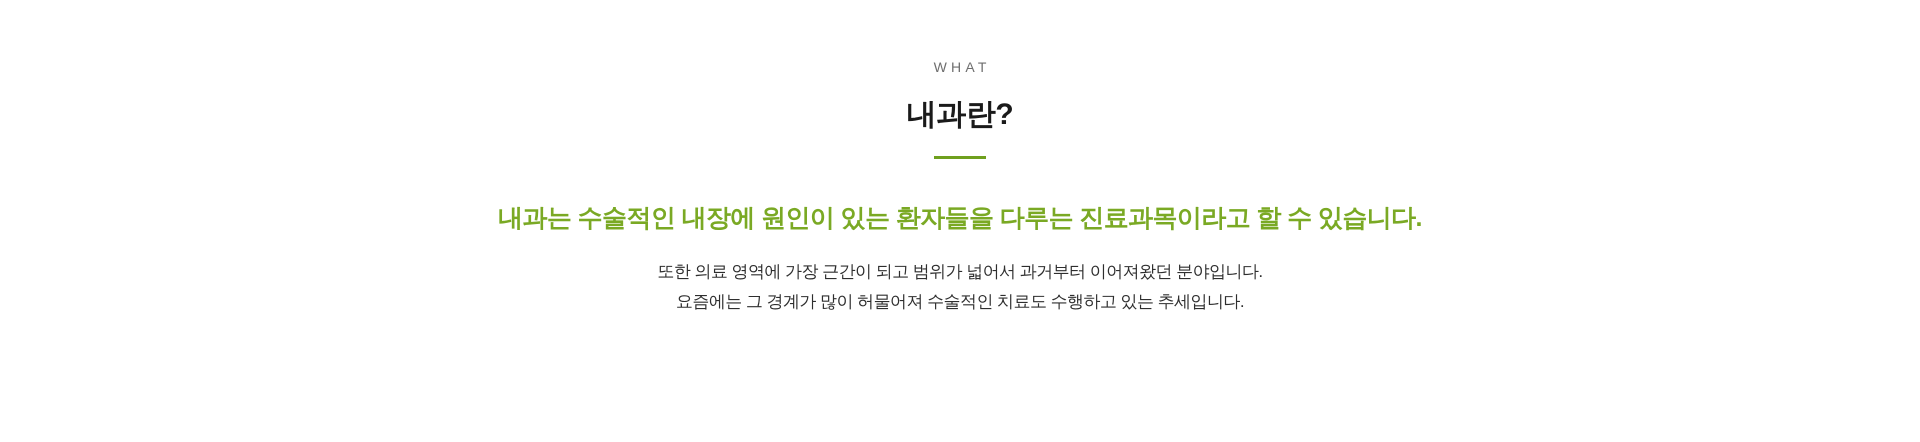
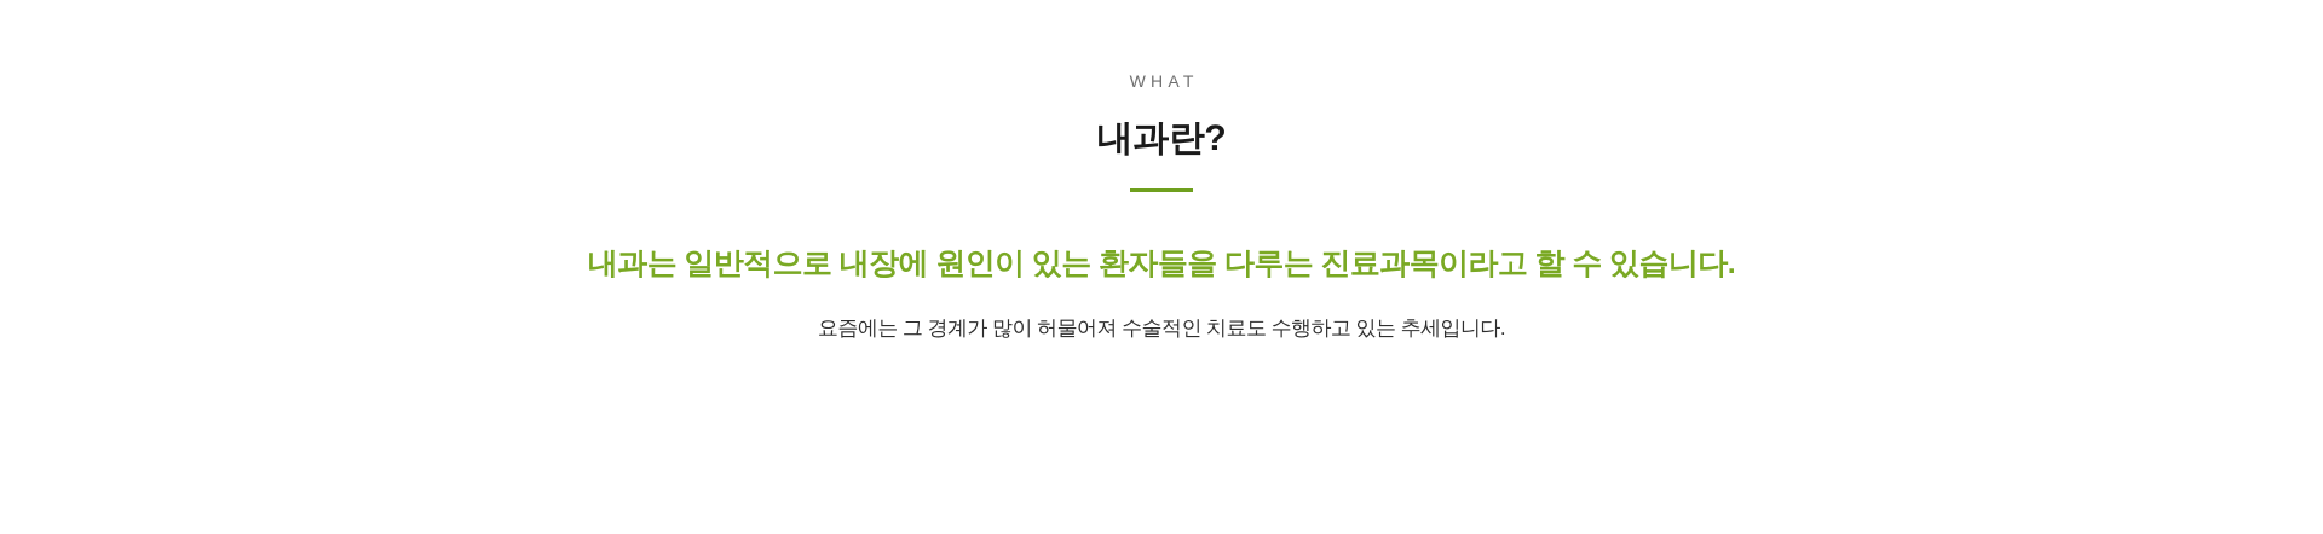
  WHAT
  내과란?
- 내과는 수술적인 내장에 원인이 있는 환자들을 다루는 진료과목이라고 할 수 있습니다.
+ 내과는 일반적으로 내장에 원인이 있는 환자들을 다루는 진료과목이라고 할 수 있습니다.
- 또한 의료 영역에 가장 근간이 되고 범위가 넓어서 과거부터 이어져왔던 분야입니다.
  요즘에는 그 경계가 많이 허물어져 수술적인 치료도 수행하고 있는 추세입니다.
